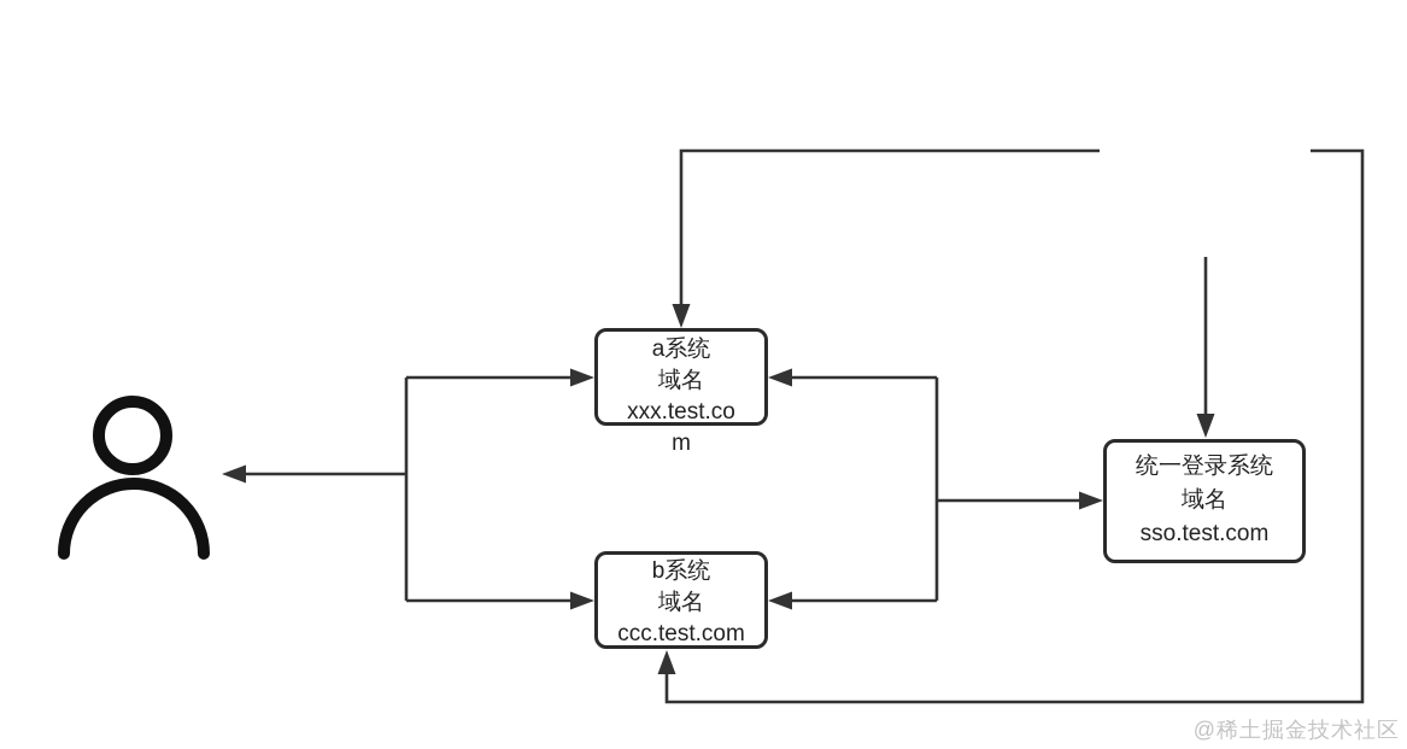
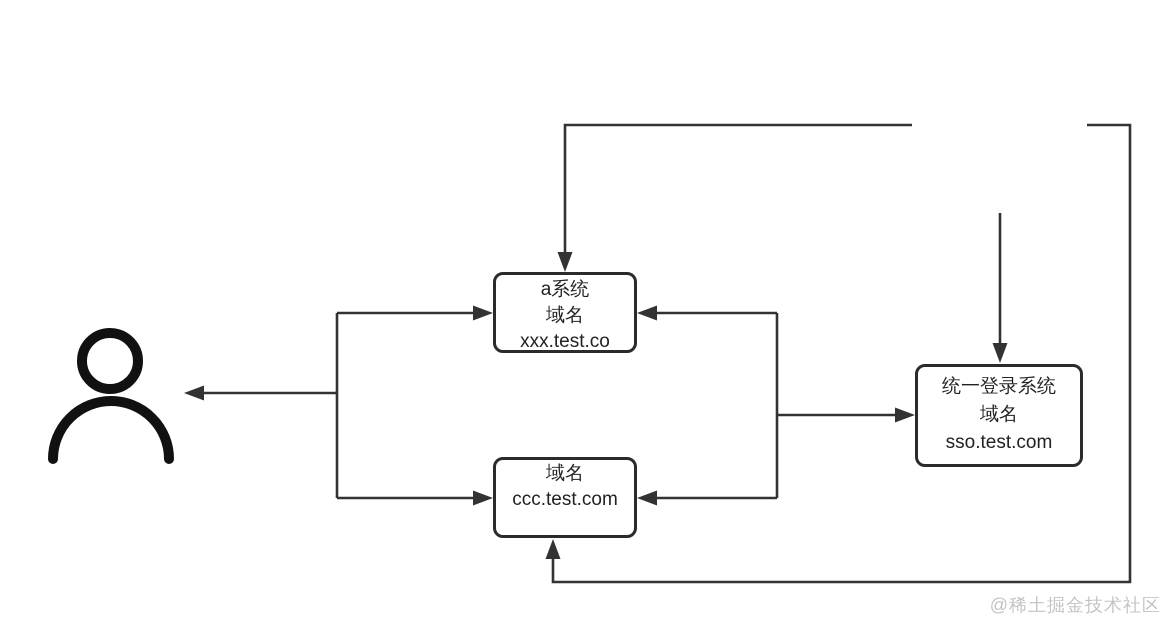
  a系统
  域名
  xxx.test.co
- m
- b系统
  域名
  ccc.test.com
  统一登录系统
  域名
  sso.test.com
  @稀土掘金技术社区
